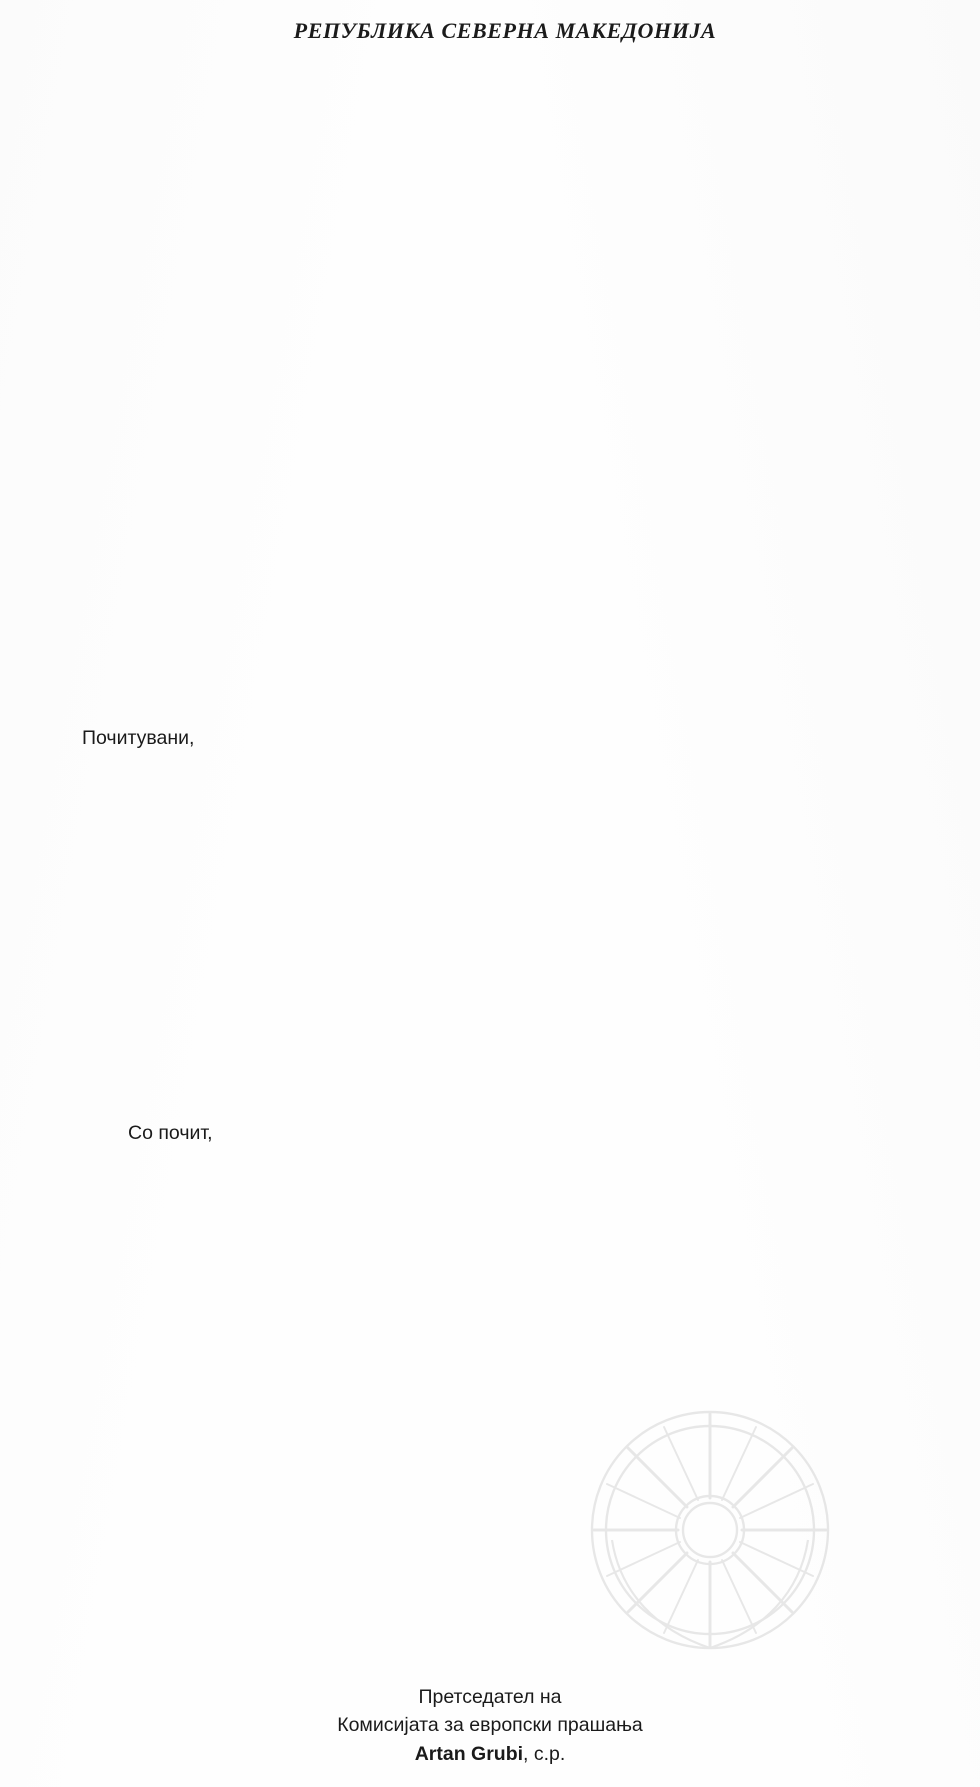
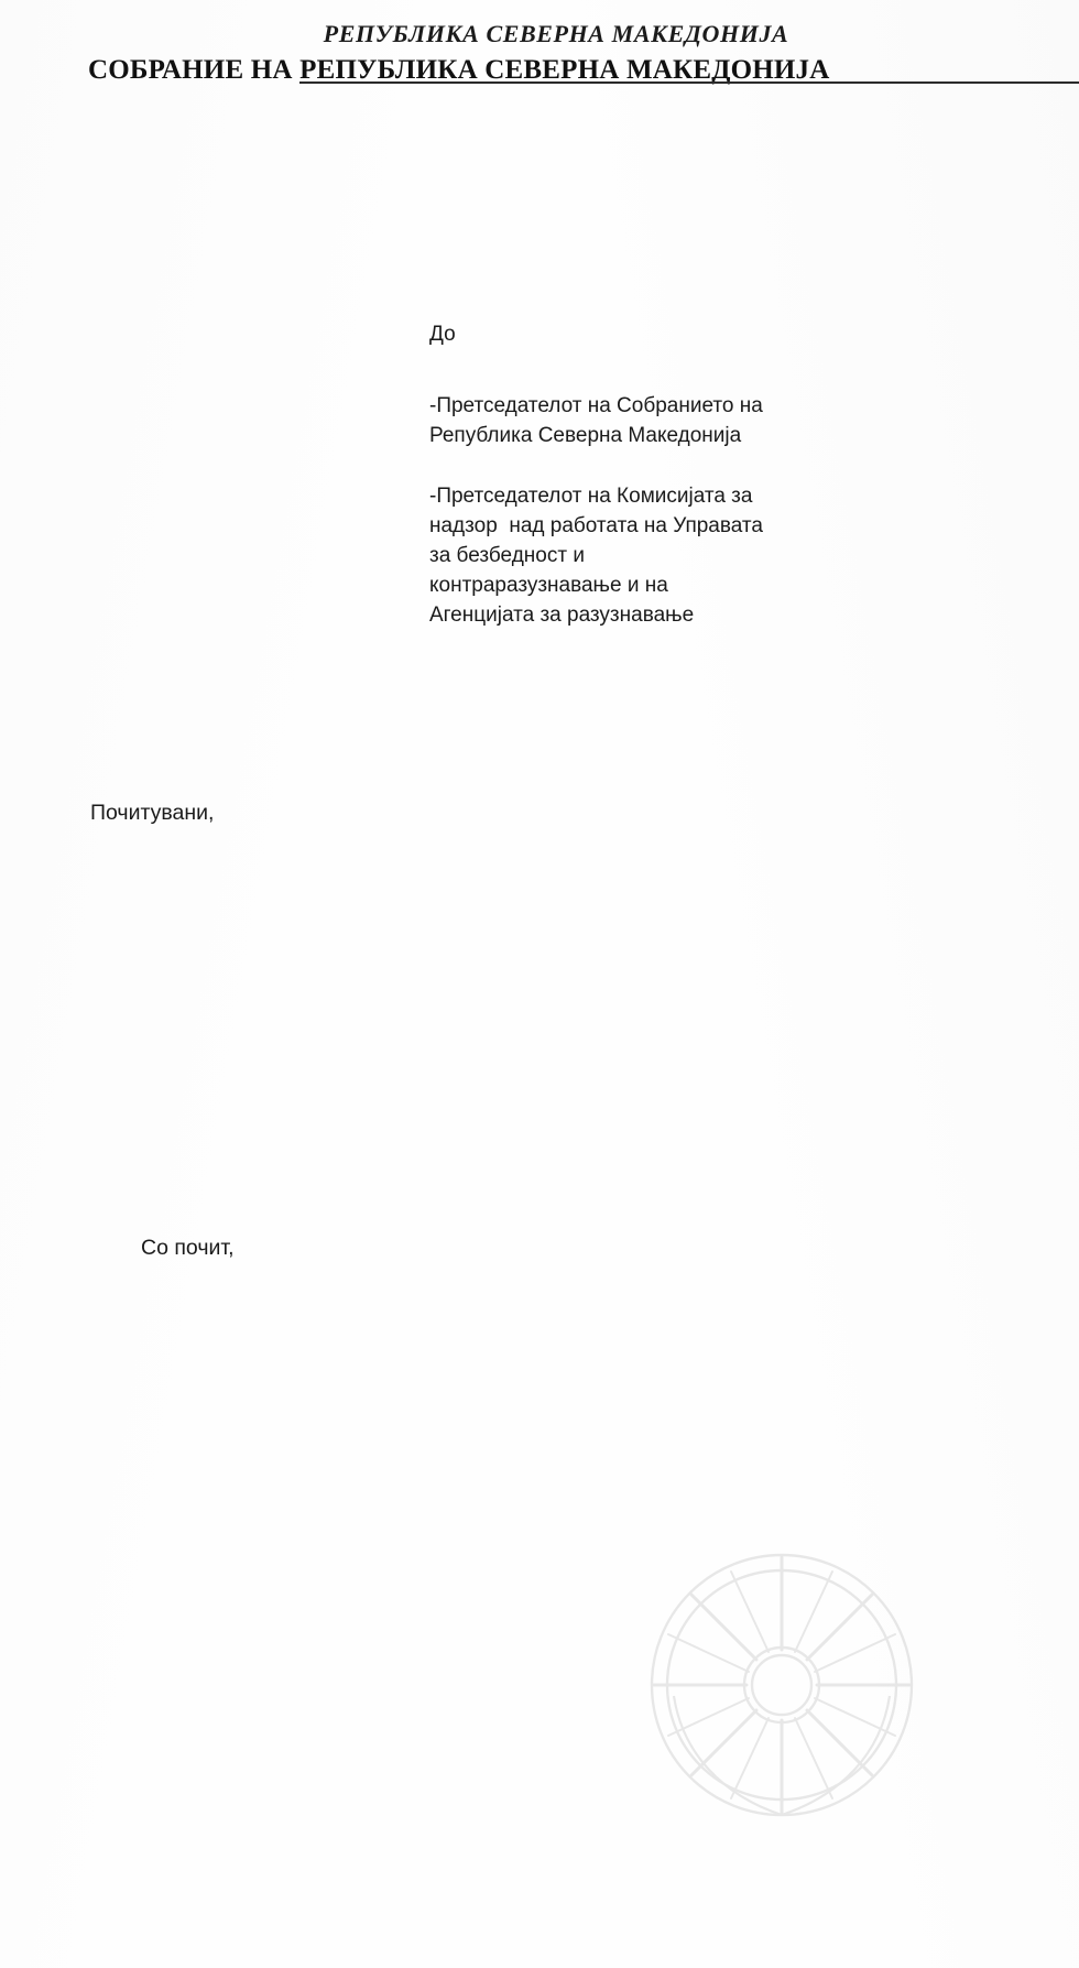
  РЕПУБЛИКА СЕВЕРНА МАКЕДОНИЈА
+ СОБРАНИЕ НА РЕПУБЛИКА СЕВЕРНА МАКЕДОНИЈА
+ До
+ -Претседателот на Собранието на
+ Република Северна Македонија
+ -Претседателот на Комисијата за
+ надзор над работата на Управата
+ за безбедност и
+ контраразузнавање и на
+ Агенцијата за разузнавање
  Почитувани,
  Со почит,
- Претседател на
- Комисијата за европски прашања
- Artan Grubi, с.р.
